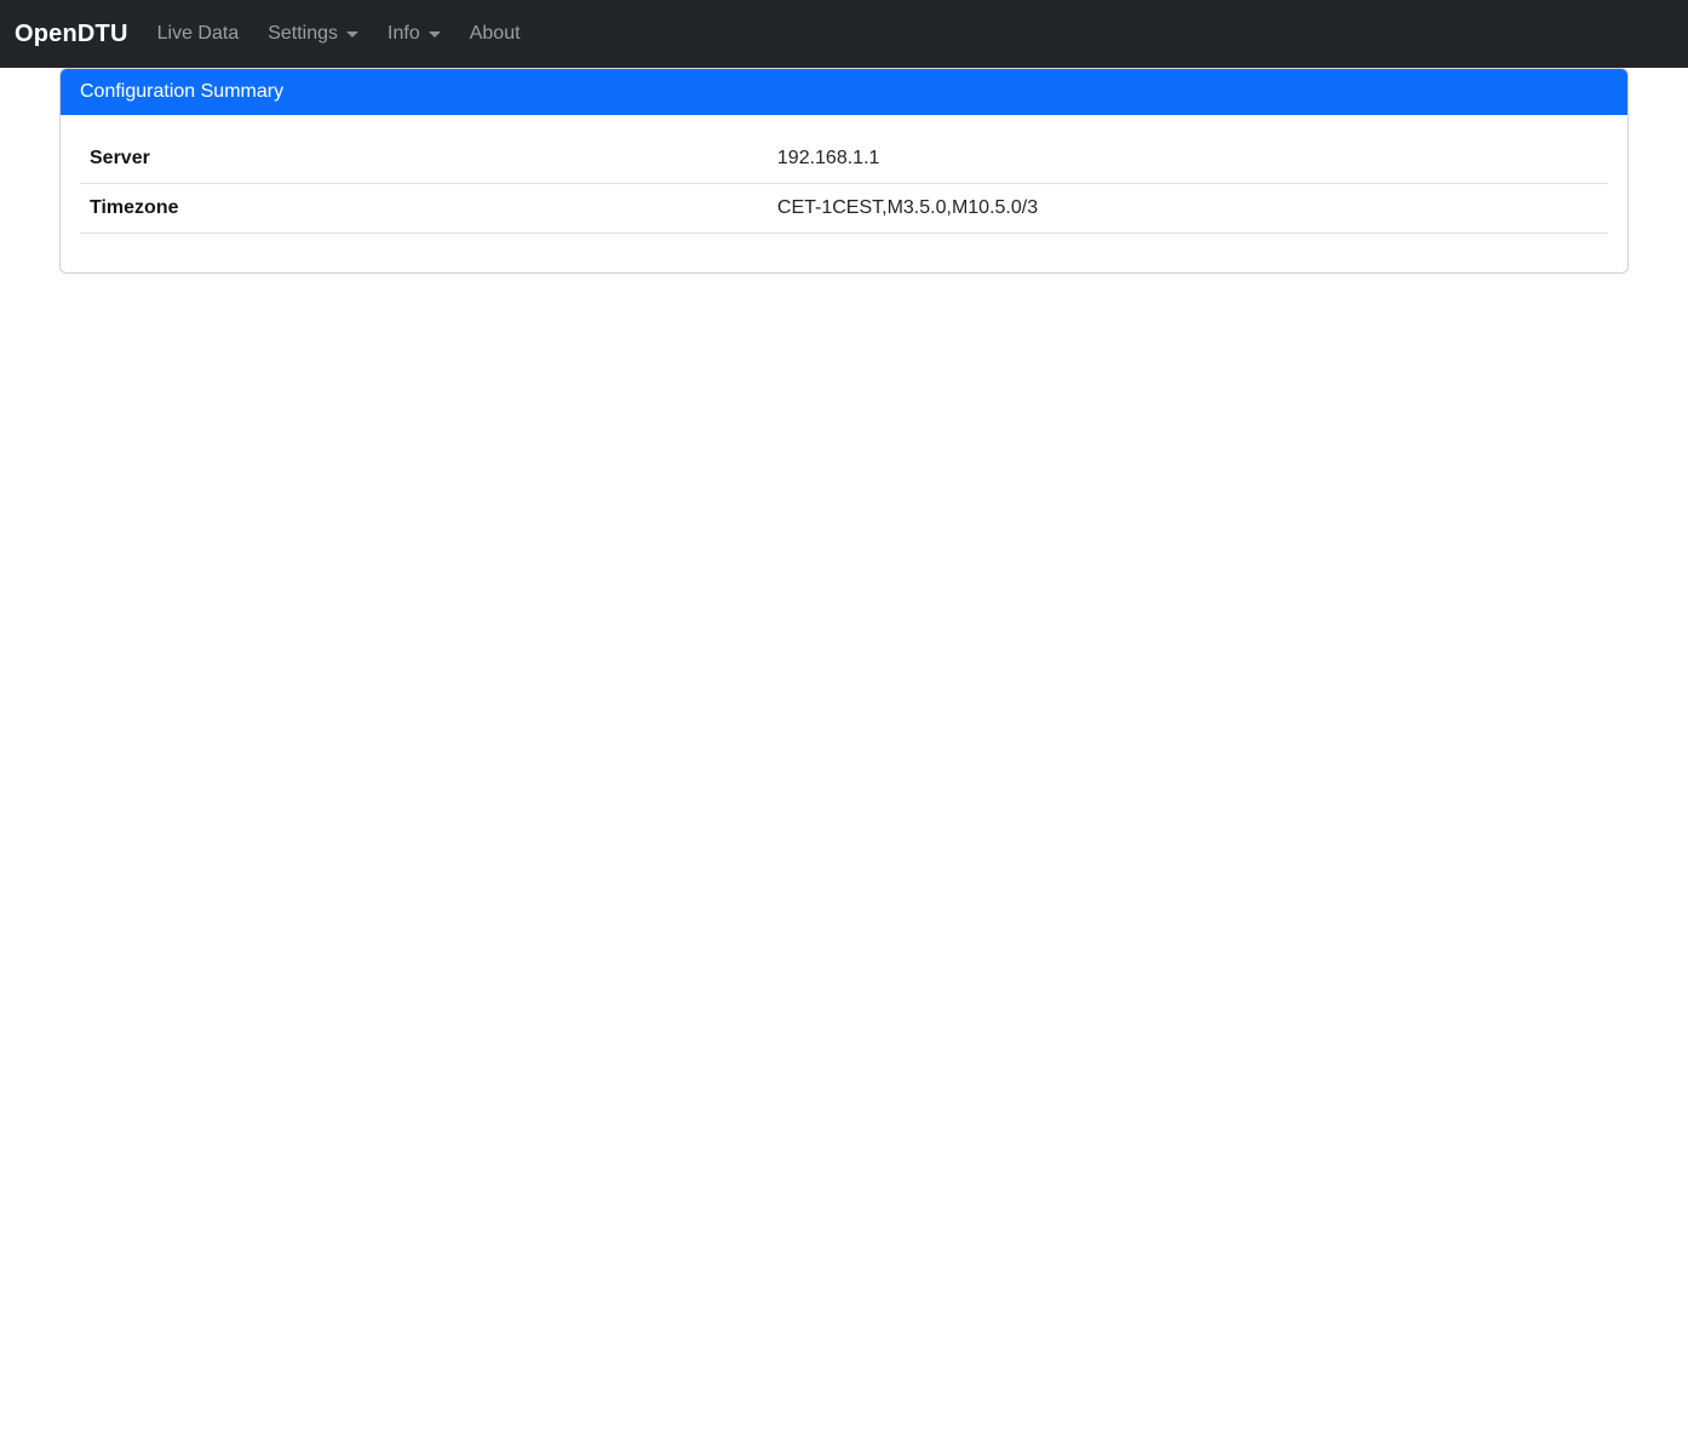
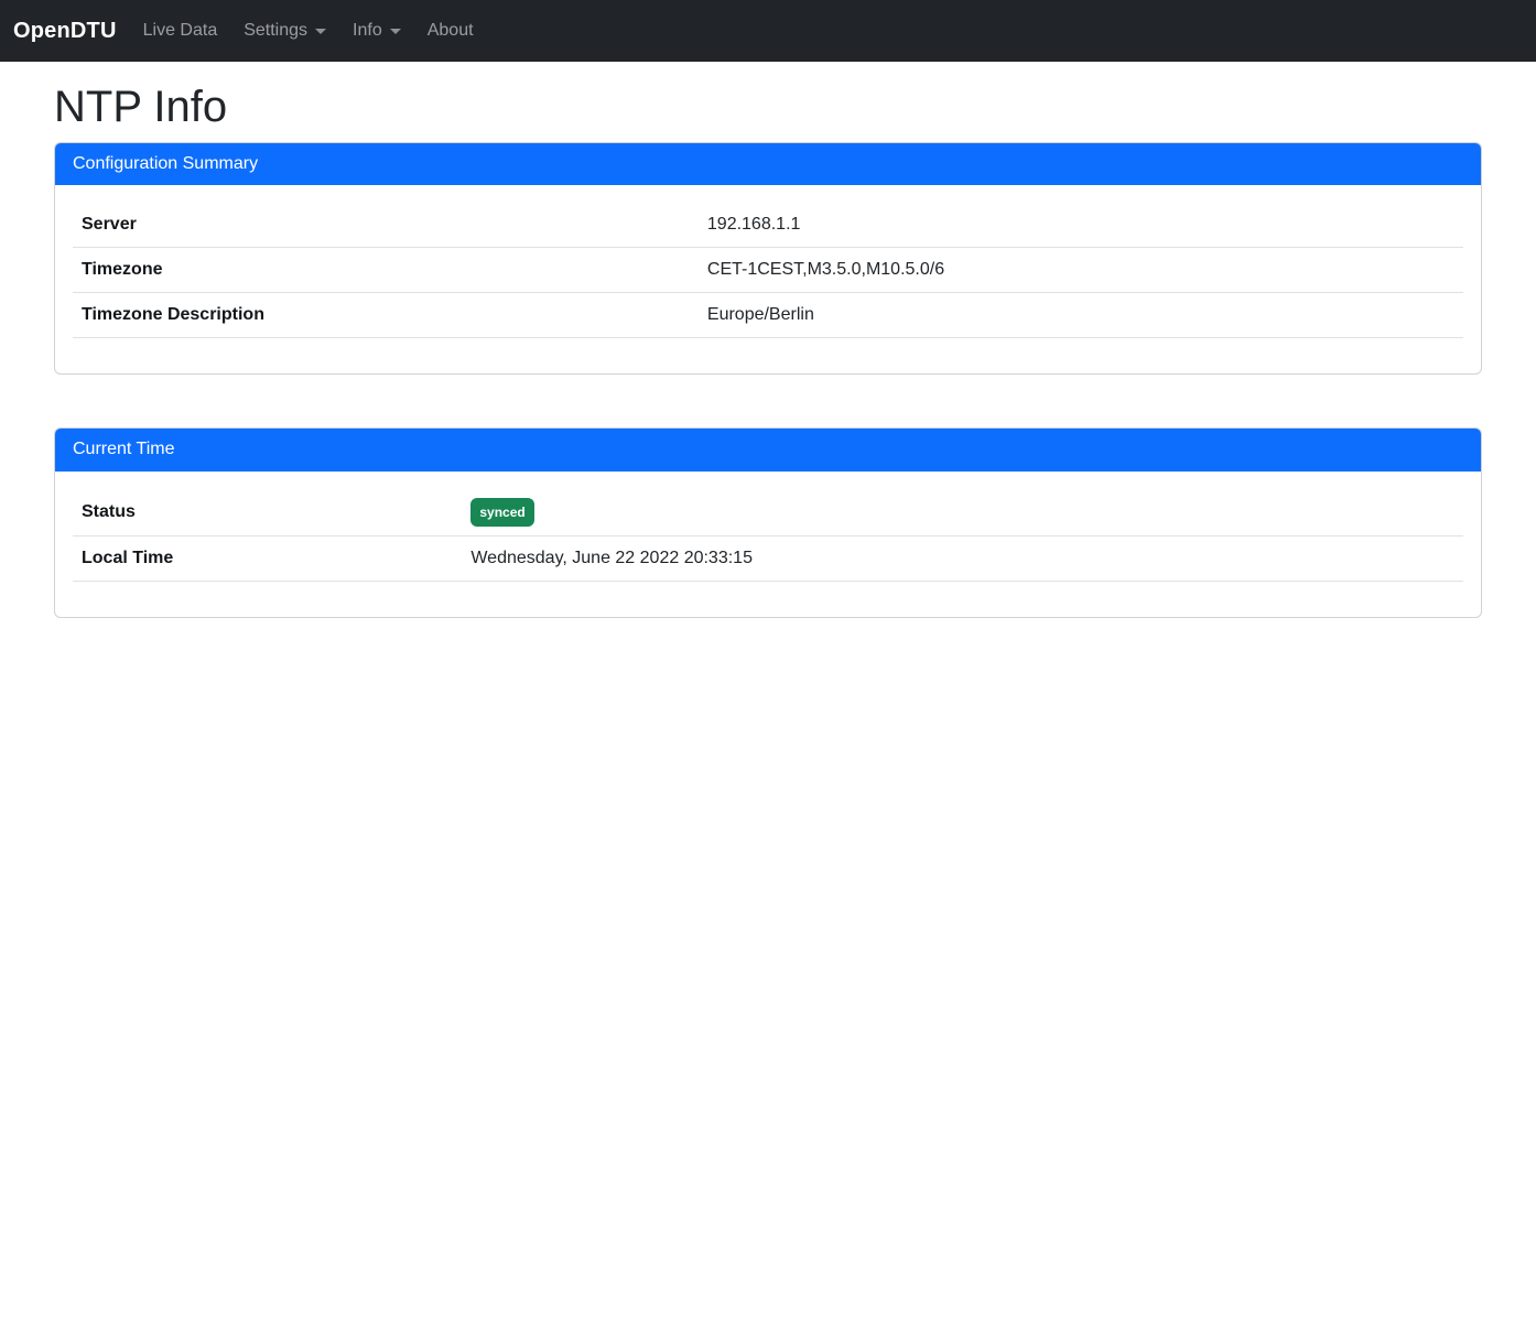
  OpenDTU
  Live Data
  Settings
  Info
  About
+ NTP Info
  Configuration Summary
  Server	192.168.1.1
- Timezone	CET-1CEST,M3.5.0,M10.5.0/3
+ Timezone	CET-1CEST,M3.5.0,M10.5.0/6
+ Timezone Description	Europe/Berlin
+ Current Time
+ Status	synced
+ Local Time	Wednesday, June 22 2022 20:33:15
